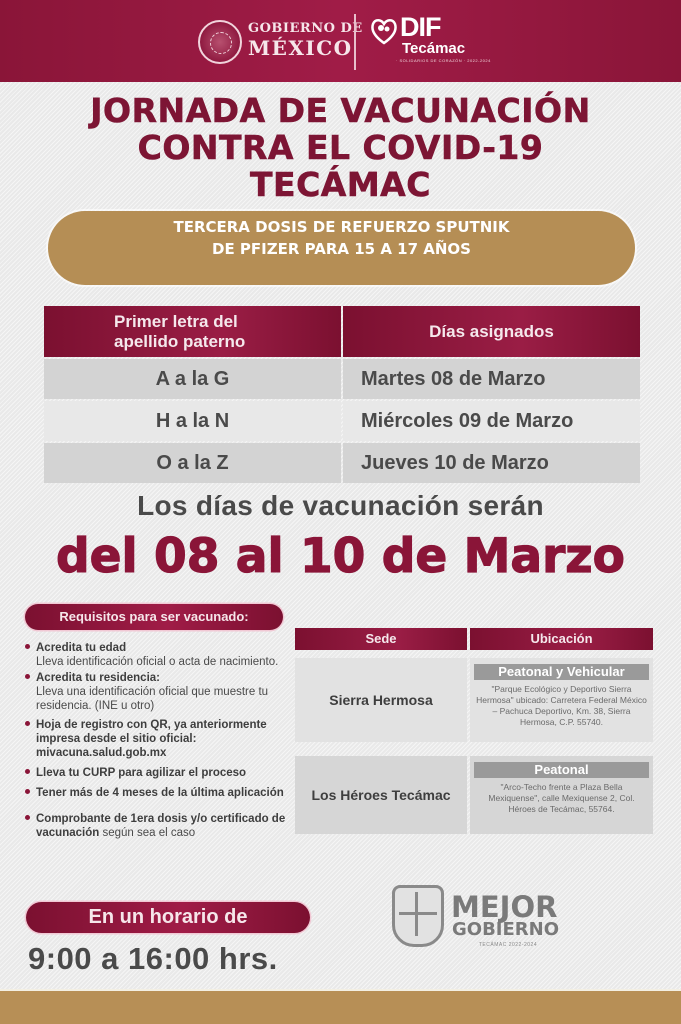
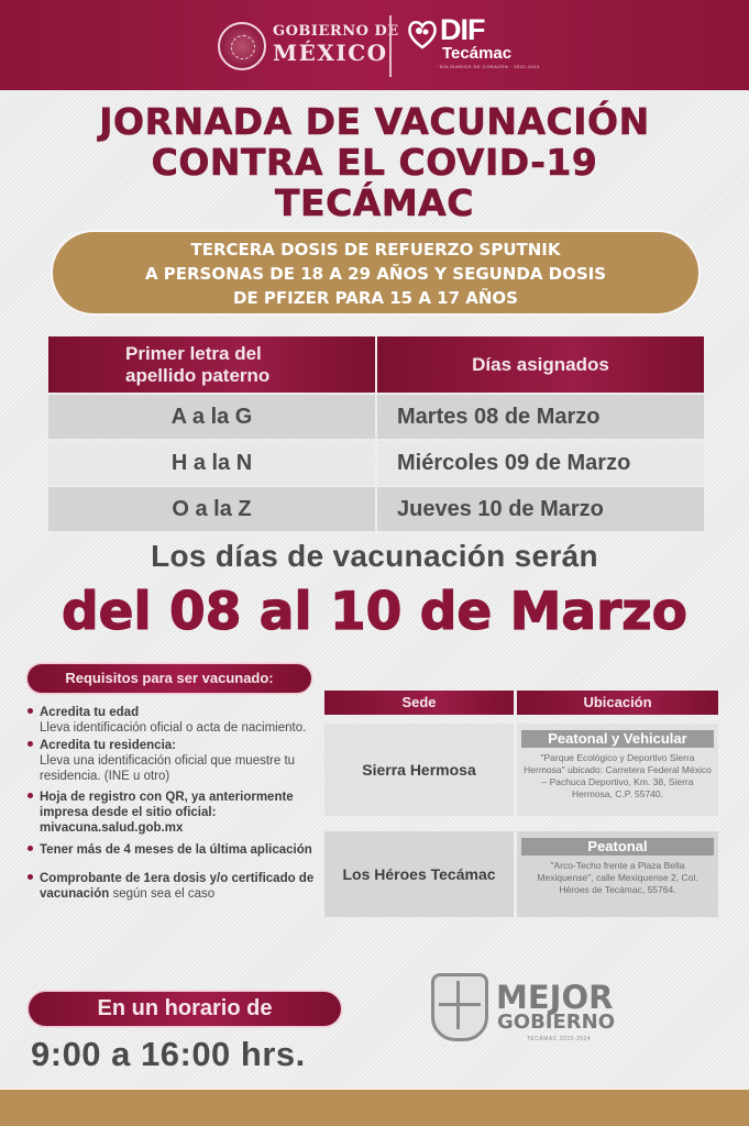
  GOBIERNO DE
  MÉXICO
  DIF
  Tecámac
  JORNADA DE VACUNACIÓN
  CONTRA EL COVID-19
  TECÁMAC
  TERCERA DOSIS DE REFUERZO SPUTNIK
+ A PERSONAS DE 18 A 29 AÑOS Y SEGUNDA DOSIS
  DE PFIZER PARA 15 A 17 AÑOS
  Primer letra del
  apellido paterno
  Días asignados
  A a la G
  Martes 08 de Marzo
  H a la N
  Miércoles 09 de Marzo
  O a la Z
  Jueves 10 de Marzo
  Los días de vacunación serán
  del 08 al 10 de Marzo
  Requisitos para ser vacunado:
  Acredita tu edad
  Lleva identificación oficial o acta de nacimiento.
  Acredita tu residencia:
  Lleva una identificación oficial que muestre tu residencia. (INE u otro)
  Hoja de registro con QR, ya anteriormente impresa desde el sitio oficial: mivacuna.salud.gob.mx
- Lleva tu CURP para agilizar el proceso
  Tener más de 4 meses de la última aplicación
  Comprobante de 1era dosis y/o certificado de vacunación según sea el caso
  Sede
  Ubicación
  Sierra Hermosa
  Peatonal y Vehicular
  "Parque Ecológico y Deportivo Sierra Hermosa" ubicado: Carretera Federal México – Pachuca Deportivo, Km. 38, Sierra Hermosa, C.P. 55740.
  Los Héroes Tecámac
  Peatonal
  "Arco-Techo frente a Plaza Bella Mexiquense", calle Mexiquense 2, Col. Héroes de Tecámac, 55764.
  En un horario de
  9:00 a 16:00 hrs.
  MEJOR
  GOBIERNO
